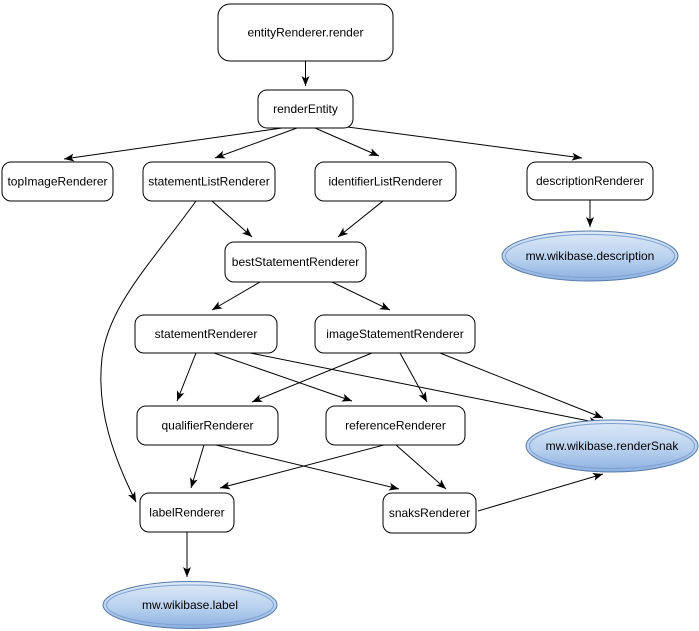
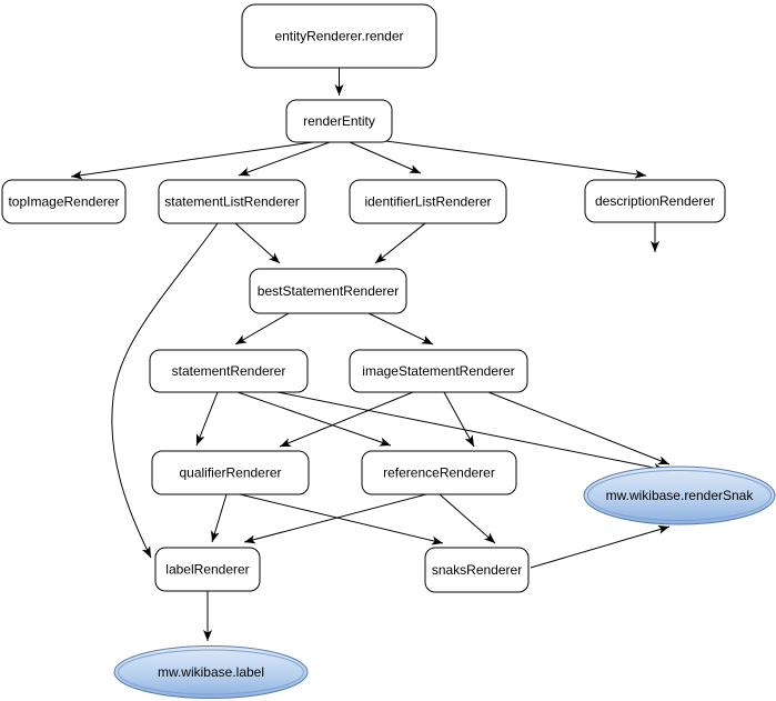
  entityRenderer.render
  renderEntity
  topImageRenderer
  statementListRenderer
  identifierListRenderer
  descriptionRenderer
- mw.wikibase.description
  bestStatementRenderer
  statementRenderer
  imageStatementRenderer
  qualifierRenderer
  referenceRenderer
  mw.wikibase.renderSnak
  labelRenderer
  snaksRenderer
  mw.wikibase.label
